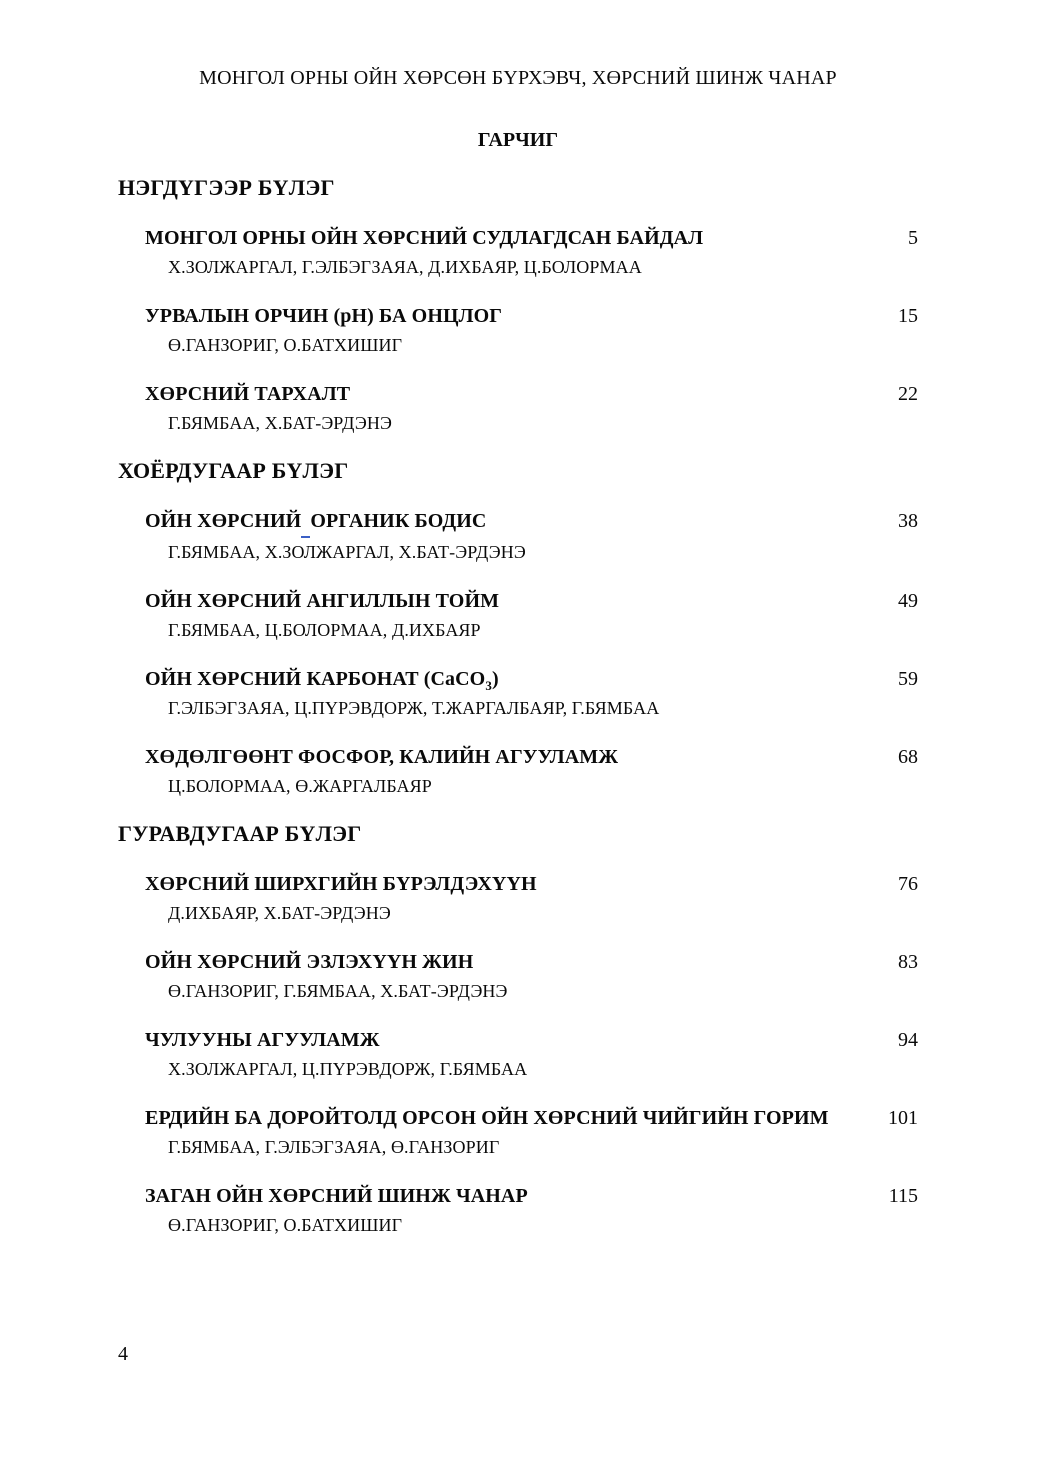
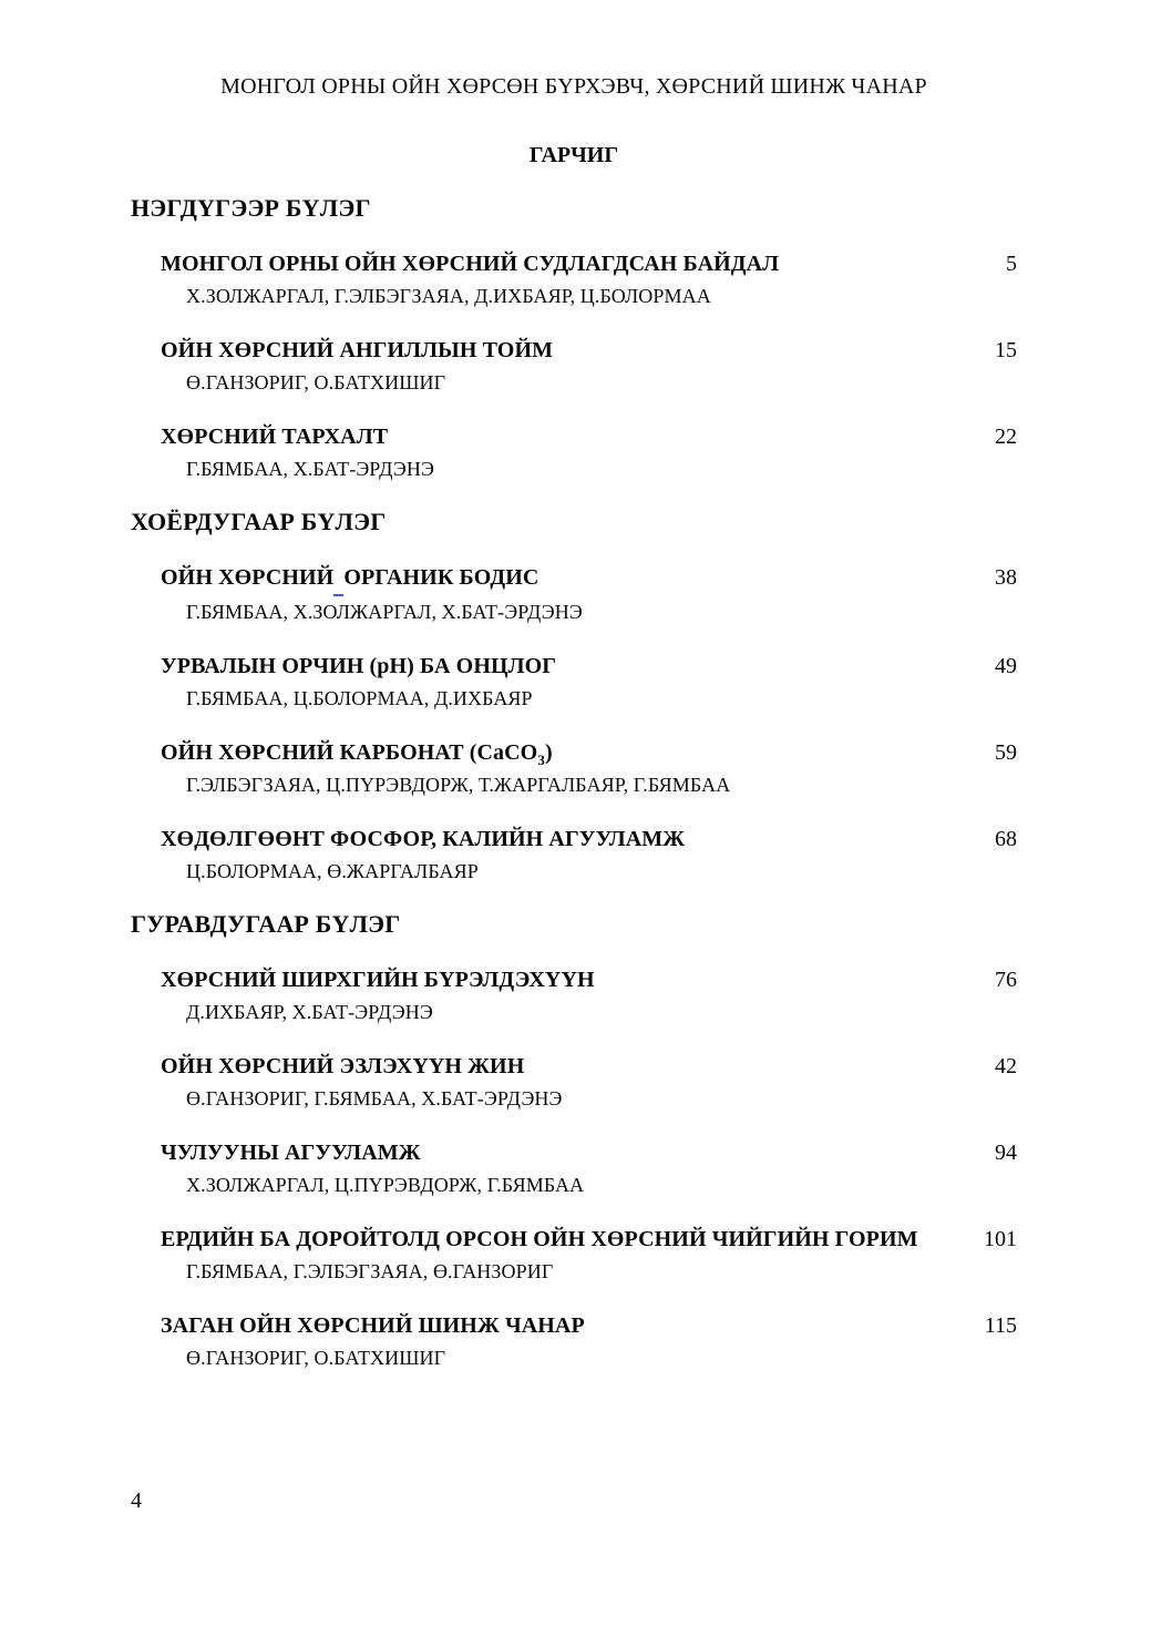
  МОНГОЛ ОРНЫ ОЙН ХӨРСӨН БҮРХЭВЧ, ХӨРСНИЙ ШИНЖ ЧАНАР
  ГАРЧИГ
  НЭГДҮГЭЭР БҮЛЭГ
  МОНГОЛ ОРНЫ ОЙН ХӨРСНИЙ СУДЛАГДСАН БАЙДАЛ
  5
  Х.ЗОЛЖАРГАЛ, Г.ЭЛБЭГЗАЯА, Д.ИХБАЯР, Ц.БОЛОРМАА
- УРВАЛЫН ОРЧИН (pH) БА ОНЦЛОГ
+ ОЙН ХӨРСНИЙ АНГИЛЛЫН ТОЙМ
  15
  Ө.ГАНЗОРИГ, О.БАТХИШИГ
  ХӨРСНИЙ ТАРХАЛТ
  22
  Г.БЯМБАА, Х.БАТ-ЭРДЭНЭ
  ХОЁРДУГААР БҮЛЭГ
  ОЙН ХӨРСНИЙ ОРГАНИК БОДИС
  38
  Г.БЯМБАА, Х.ЗОЛЖАРГАЛ, Х.БАТ-ЭРДЭНЭ
- ОЙН ХӨРСНИЙ АНГИЛЛЫН ТОЙМ
+ УРВАЛЫН ОРЧИН (pH) БА ОНЦЛОГ
  49
  Г.БЯМБАА, Ц.БОЛОРМАА, Д.ИХБАЯР
  ОЙН ХӨРСНИЙ КАРБОНАТ (CaCO3)
  59
  Г.ЭЛБЭГЗАЯА, Ц.ПҮРЭВДОРЖ, Т.ЖАРГАЛБАЯР, Г.БЯМБАА
  ХӨДӨЛГӨӨНТ ФОСФОР, КАЛИЙН АГУУЛАМЖ
  68
  Ц.БОЛОРМАА, Ө.ЖАРГАЛБАЯР
  ГУРАВДУГААР БҮЛЭГ
  ХӨРСНИЙ ШИРХГИЙН БҮРЭЛДЭХҮҮН
  76
  Д.ИХБАЯР, Х.БАТ-ЭРДЭНЭ
  ОЙН ХӨРСНИЙ ЭЗЛЭХҮҮН ЖИН
- 83
+ 42
  Ө.ГАНЗОРИГ, Г.БЯМБАА, Х.БАТ-ЭРДЭНЭ
  ЧУЛУУНЫ АГУУЛАМЖ
  94
  Х.ЗОЛЖАРГАЛ, Ц.ПҮРЭВДОРЖ, Г.БЯМБАА
  ЕРДИЙН БА ДОРОЙТОЛД ОРСОН ОЙН ХӨРСНИЙ ЧИЙГИЙН ГОРИМ
  101
  Г.БЯМБАА, Г.ЭЛБЭГЗАЯА, Ө.ГАНЗОРИГ
  ЗАГАН ОЙН ХӨРСНИЙ ШИНЖ ЧАНАР
  115
  Ө.ГАНЗОРИГ, О.БАТХИШИГ
  4
